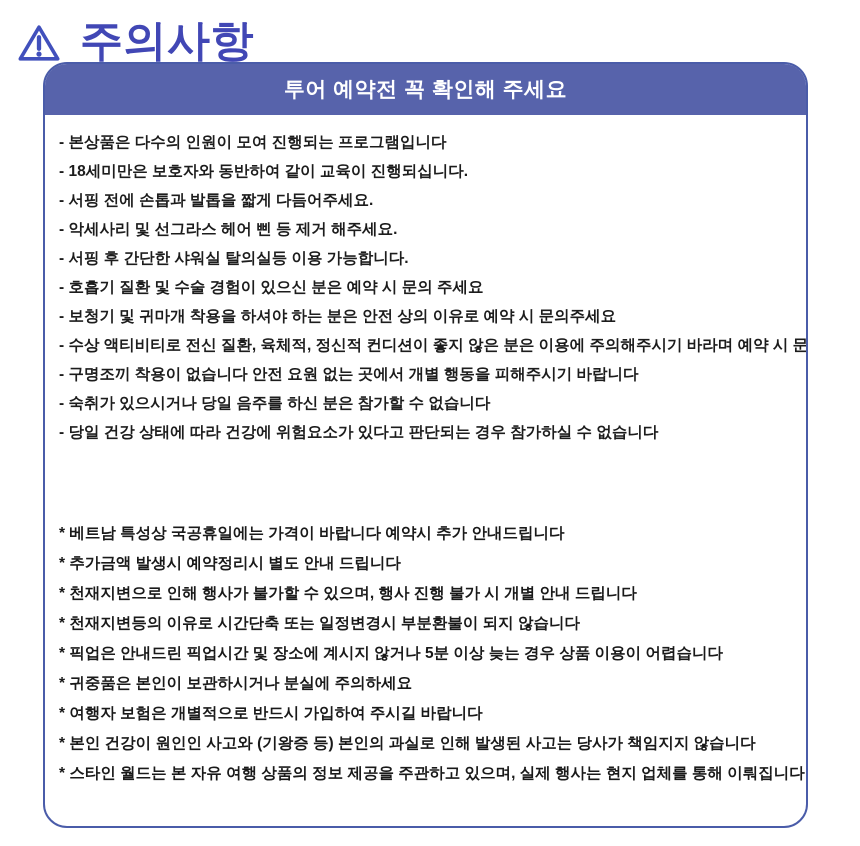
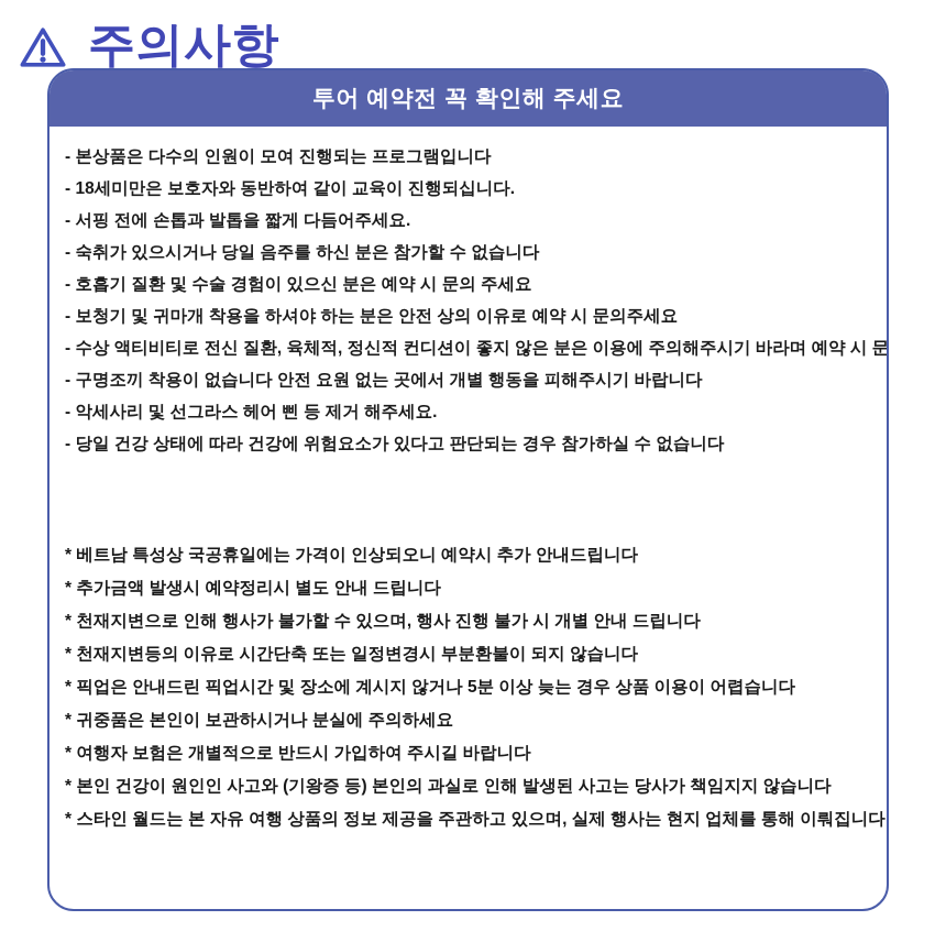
  주의사항
  투어 예약전 꼭 확인해 주세요
  - 본상품은 다수의 인원이 모여 진행되는 프로그램입니다
  - 18세미만은 보호자와 동반하여 같이 교육이 진행되십니다.
  - 서핑 전에 손톱과 발톱을 짧게 다듬어주세요.
- - 악세사리 및 선그라스 헤어 삔 등 제거 해주세요.
+ - 숙취가 있으시거나 당일 음주를 하신 분은 참가할 수 없습니다
- - 서핑 후 간단한 샤워실 탈의실등 이용 가능합니다.
  - 호흡기 질환 및 수술 경험이 있으신 분은 예약 시 문의 주세요
  - 보청기 및 귀마개 착용을 하셔야 하는 분은 안전 상의 이유로 예약 시 문의주세요
  - 수상 액티비티로 전신 질환, 육체적, 정신적 컨디션이 좋지 않은 분은 이용에 주의해주시기 바라며 예약 시 문
  - 구명조끼 착용이 없습니다 안전 요원 없는 곳에서 개별 행동을 피해주시기 바랍니다
- - 숙취가 있으시거나 당일 음주를 하신 분은 참가할 수 없습니다
+ - 악세사리 및 선그라스 헤어 삔 등 제거 해주세요.
  - 당일 건강 상태에 따라 건강에 위험요소가 있다고 판단되는 경우 참가하실 수 없습니다
- * 베트남 특성상 국공휴일에는 가격이 바랍니다 예약시 추가 안내드립니다
+ * 베트남 특성상 국공휴일에는 가격이 인상되오니 예약시 추가 안내드립니다
  * 추가금액 발생시 예약정리시 별도 안내 드립니다
  * 천재지변으로 인해 행사가 불가할 수 있으며, 행사 진행 불가 시 개별 안내 드립니다
  * 천재지변등의 이유로 시간단축 또는 일정변경시 부분환불이 되지 않습니다
  * 픽업은 안내드린 픽업시간 및 장소에 계시지 않거나 5분 이상 늦는 경우 상품 이용이 어렵습니다
  * 귀중품은 본인이 보관하시거나 분실에 주의하세요
  * 여행자 보험은 개별적으로 반드시 가입하여 주시길 바랍니다
  * 본인 건강이 원인인 사고와 (기왕증 등) 본인의 과실로 인해 발생된 사고는 당사가 책임지지 않습니다
  * 스타인 월드는 본 자유 여행 상품의 정보 제공을 주관하고 있으며, 실제 행사는 현지 업체를 통해 이뤄집니다
